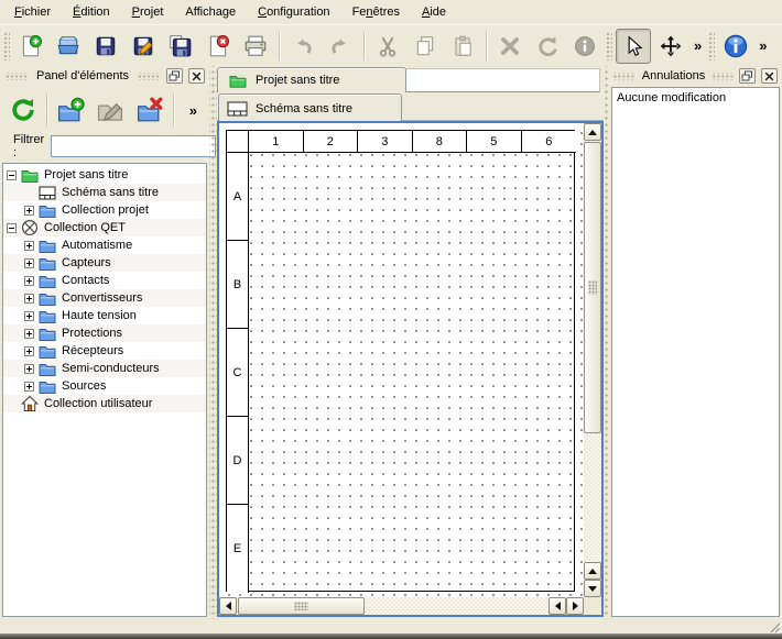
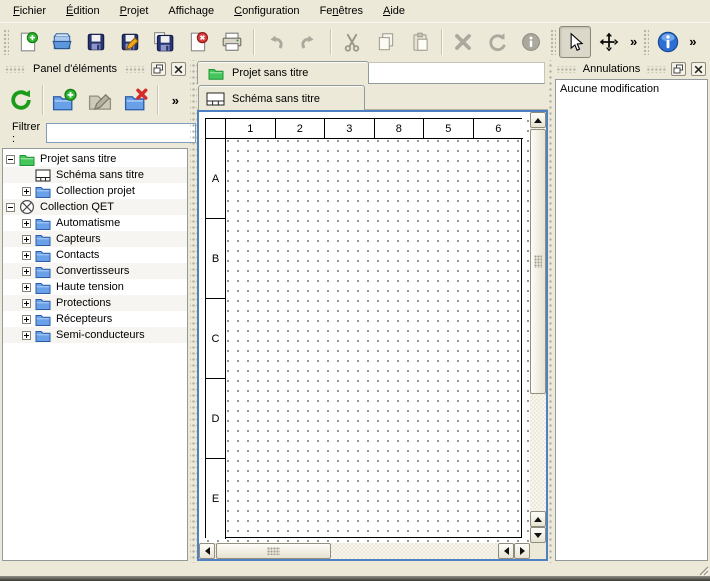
  Fichier
  Édition
  Projet
  Affichage
  Configuration
  Fenêtres
  Aide
  »
  »
  Panel d'éléments
  »
  Filtrer :
  Projet sans titre
  Schéma sans titre
  Collection projet
  Collection QET
  Automatisme
  Capteurs
  Contacts
  Convertisseurs
  Haute tension
  Protections
  Récepteurs
  Semi-conducteurs
- Sources
- Collection utilisateur
  Projet sans titre
  Schéma sans titre
  1
  2
  3
  8
  5
  6
  A
  B
  C
  D
  E
  Annulations
  Aucune modification
